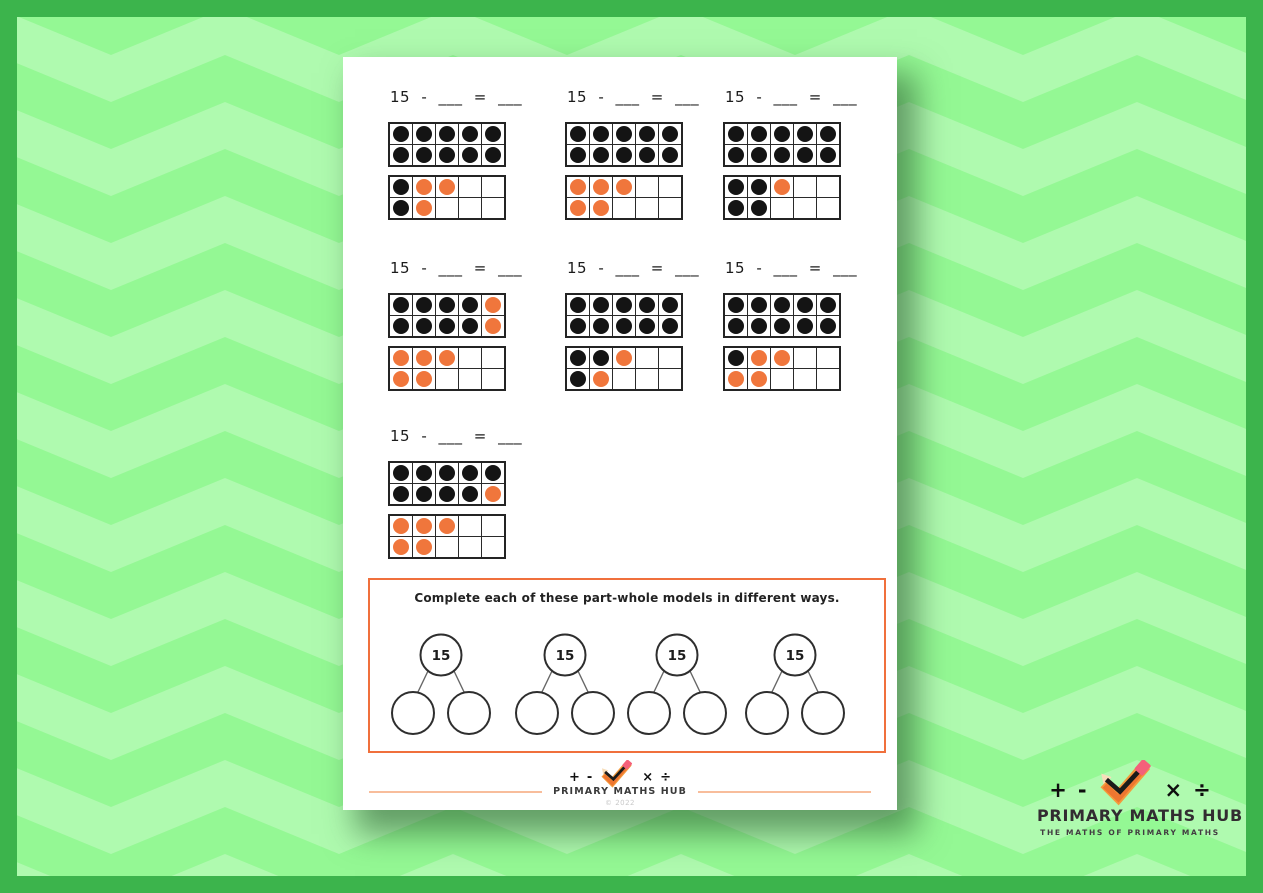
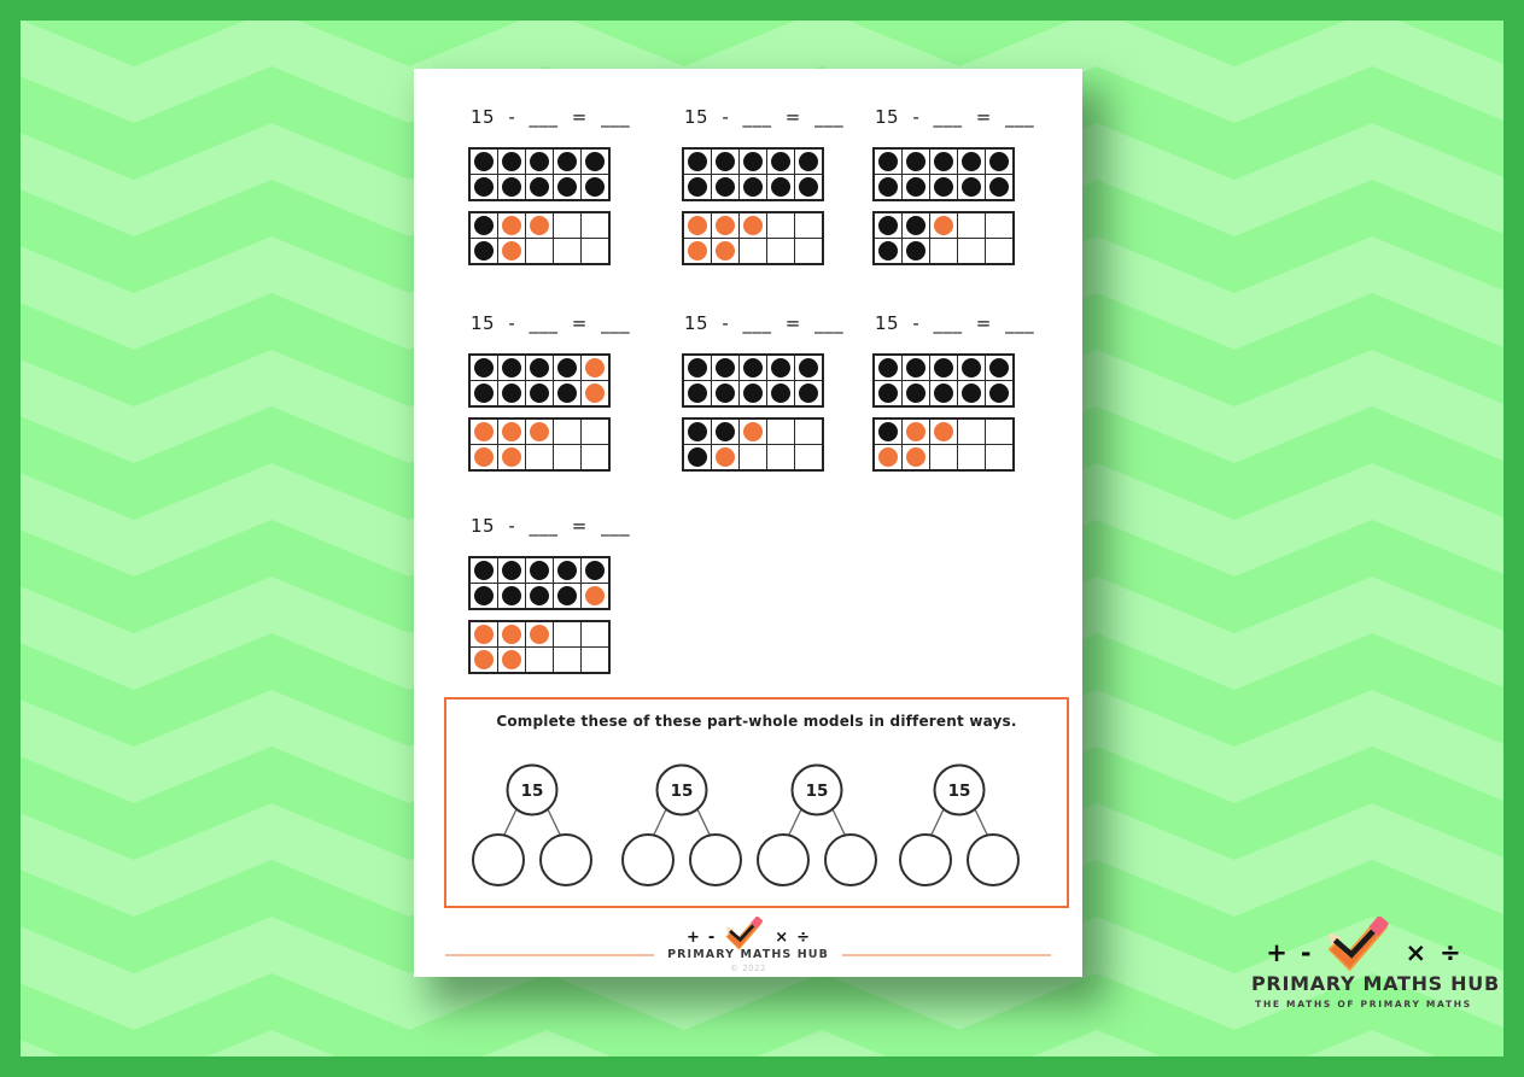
  15 - ___ = ___
  15 - ___ = ___
  15 - ___ = ___
  15 - ___ = ___
  15 - ___ = ___
  15 - ___ = ___
  15 - ___ = ___
- Complete each of these part-whole models in different ways.
+ Complete these of these part-whole models in different ways.
  15
  15
  15
  15
  +
  -
  ×
  ÷
  PRIMARY MATHS HUB
  © 2022
  +
  -
  ×
  ÷
  PRIMARY MATHS HUB
  THE MATHS OF PRIMARY MATHS
